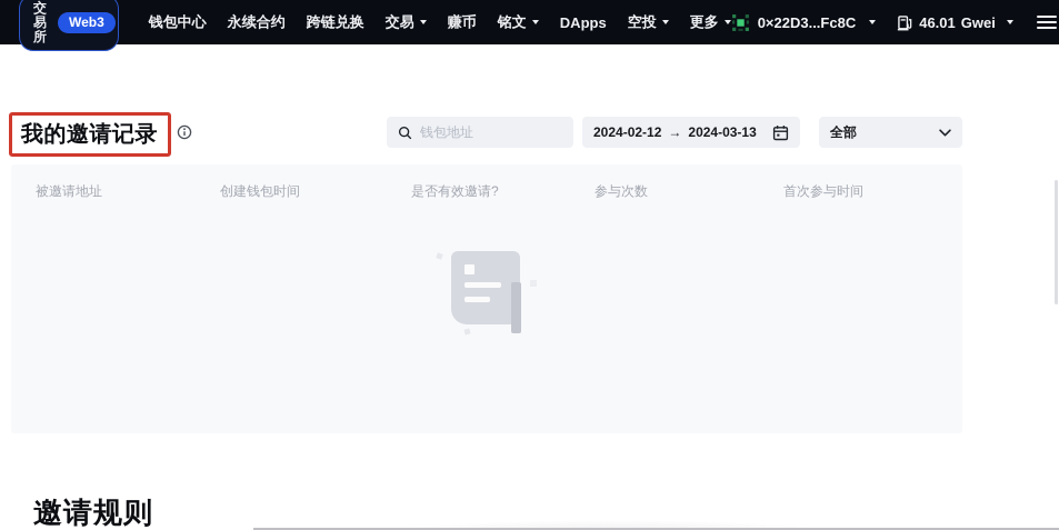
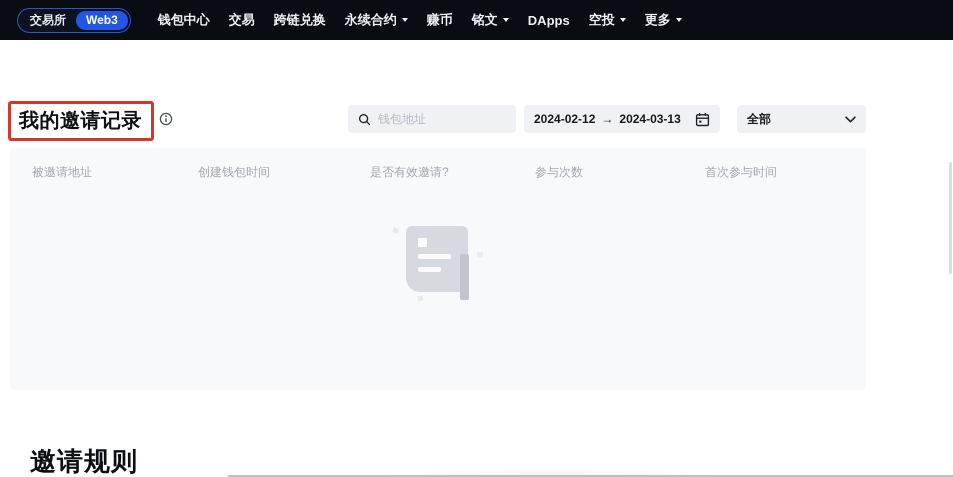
  交易所
  Web3
  钱包中心
- 永续合约
+ 交易
  跨链兑换
- 交易
+ 永续合约
  赚币
  铭文
  DApps
  空投
  更多
- 0×22D3...Fc8C
- 46.01
- Gwei
  我的邀请记录
  钱包地址
  2024-02-12
  →
  2024-03-13
  全部
  被邀请地址
  创建钱包时间
  是否有效邀请?
  参与次数
  首次参与时间
  邀请规则
